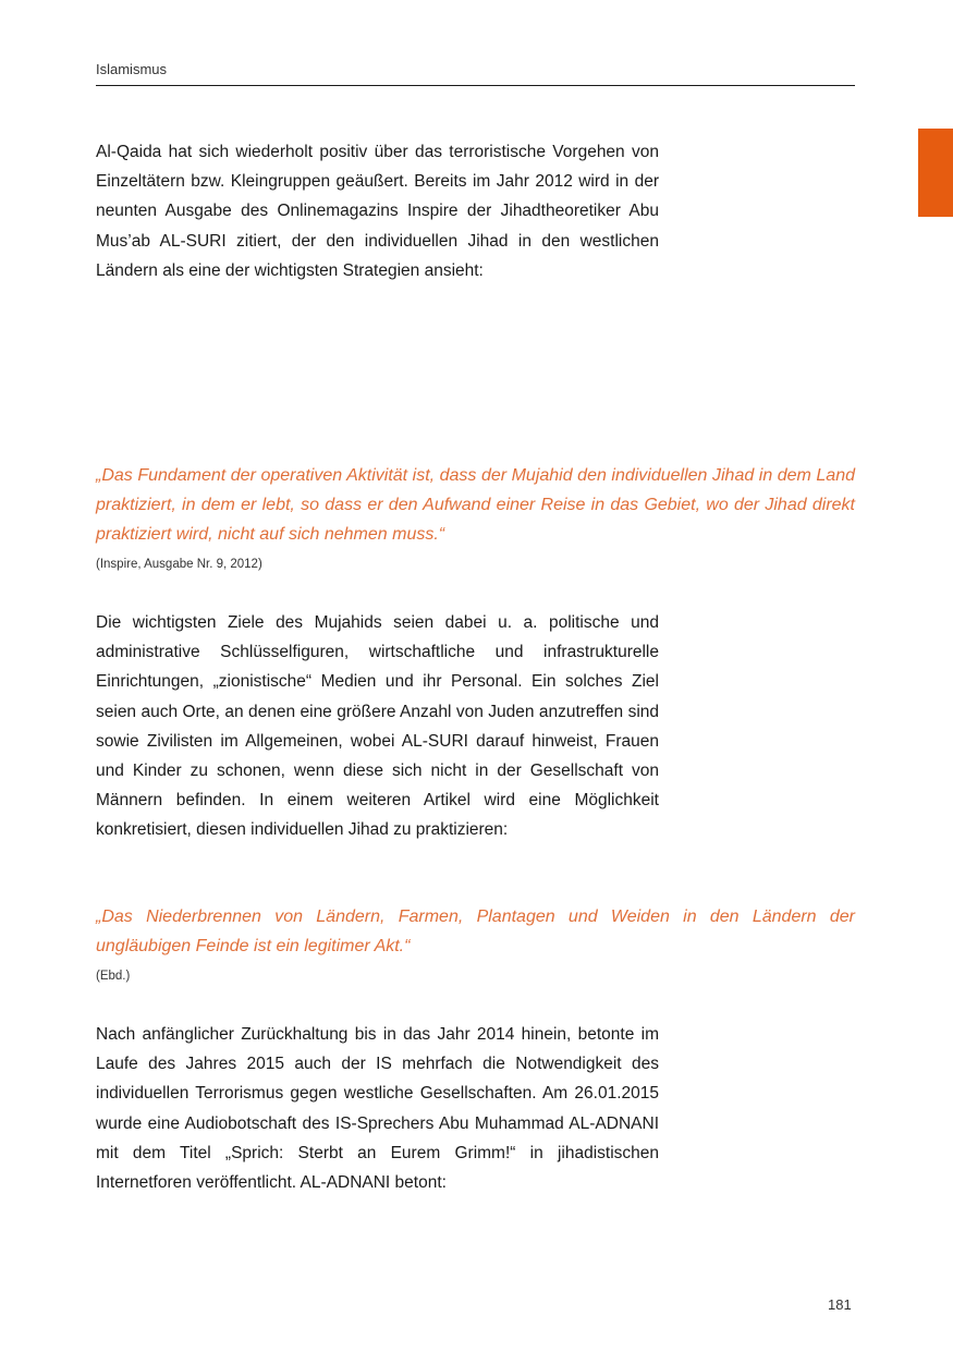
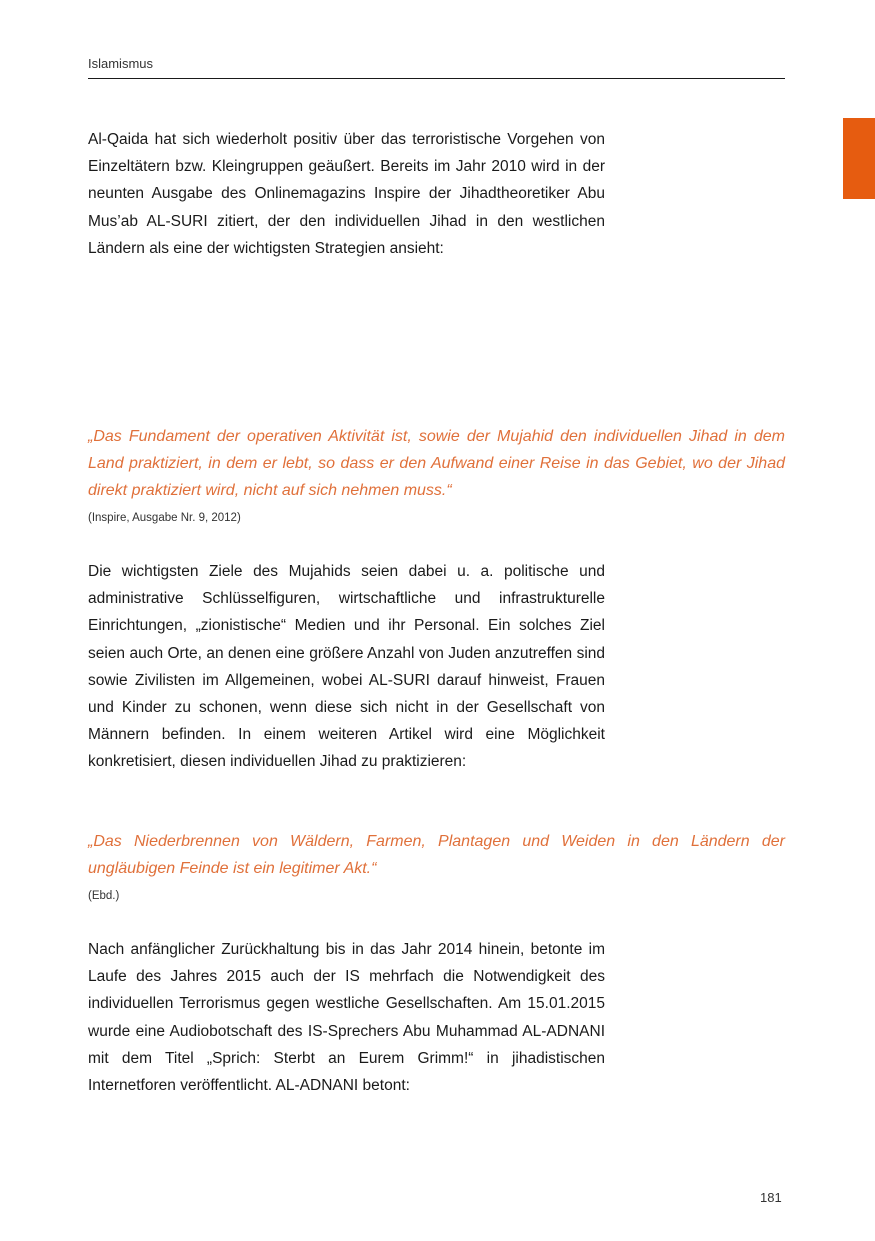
  Islamismus
- Al-Qaida hat sich wiederholt positiv über das terroristische Vorgehen von Einzeltätern bzw. Kleingruppen geäußert. Bereits im Jahr 2012 wird in der neunten Ausgabe des Onlinemagazins Inspire der Jihadtheoretiker Abu Mus’ab AL-SURI zitiert, der den individuellen Jihad in den westlichen Ländern als eine der wichtigsten Strategien ansieht:
+ Al-Qaida hat sich wiederholt positiv über das terroristische Vorgehen von Einzeltätern bzw. Kleingruppen geäußert. Bereits im Jahr 2010 wird in der neunten Ausgabe des Onlinemagazins Inspire der Jihadtheoretiker Abu Mus’ab AL-SURI zitiert, der den individuellen Jihad in den westlichen Ländern als eine der wichtigsten Strategien ansieht:
- „Das Fundament der operativen Aktivität ist, dass der Mujahid den individuellen Jihad in dem Land praktiziert, in dem er lebt, so dass er den Aufwand einer Reise in das Gebiet, wo der Jihad direkt praktiziert wird, nicht auf sich nehmen muss.“
+ „Das Fundament der operativen Aktivität ist, sowie der Mujahid den individuellen Jihad in dem Land praktiziert, in dem er lebt, so dass er den Aufwand einer Reise in das Gebiet, wo der Jihad direkt praktiziert wird, nicht auf sich nehmen muss.“
  (Inspire, Ausgabe Nr. 9, 2012)
  Die wichtigsten Ziele des Mujahids seien dabei u. a. politische und administrative Schlüsselfiguren, wirtschaftliche und infrastrukturelle Einrichtungen, „zionistische“ Medien und ihr Personal. Ein solches Ziel seien auch Orte, an denen eine größere Anzahl von Juden anzutreffen sind sowie Zivilisten im Allgemeinen, wobei AL-SURI darauf hinweist, Frauen und Kinder zu schonen, wenn diese sich nicht in der Gesellschaft von Männern befinden. In einem weiteren Artikel wird eine Möglichkeit konkretisiert, diesen individuellen Jihad zu praktizieren:
- „Das Niederbrennen von Ländern, Farmen, Plantagen und Weiden in den Ländern der ungläubigen Feinde ist ein legitimer Akt.“
+ „Das Niederbrennen von Wäldern, Farmen, Plantagen und Weiden in den Ländern der ungläubigen Feinde ist ein legitimer Akt.“
  (Ebd.)
- Nach anfänglicher Zurückhaltung bis in das Jahr 2014 hinein, betonte im Laufe des Jahres 2015 auch der IS mehrfach die Notwendigkeit des individuellen Terrorismus gegen westliche Gesellschaften. Am 26.01.2015 wurde eine Audiobotschaft des IS-Sprechers Abu Muhammad AL-ADNANI mit dem Titel „Sprich: Sterbt an Eurem Grimm!“ in jihadistischen Internetforen veröffentlicht. AL-ADNANI betont:
+ Nach anfänglicher Zurückhaltung bis in das Jahr 2014 hinein, betonte im Laufe des Jahres 2015 auch der IS mehrfach die Notwendigkeit des individuellen Terrorismus gegen westliche Gesellschaften. Am 15.01.2015 wurde eine Audiobotschaft des IS-Sprechers Abu Muhammad AL-ADNANI mit dem Titel „Sprich: Sterbt an Eurem Grimm!“ in jihadistischen Internetforen veröffentlicht. AL-ADNANI betont:
  181
